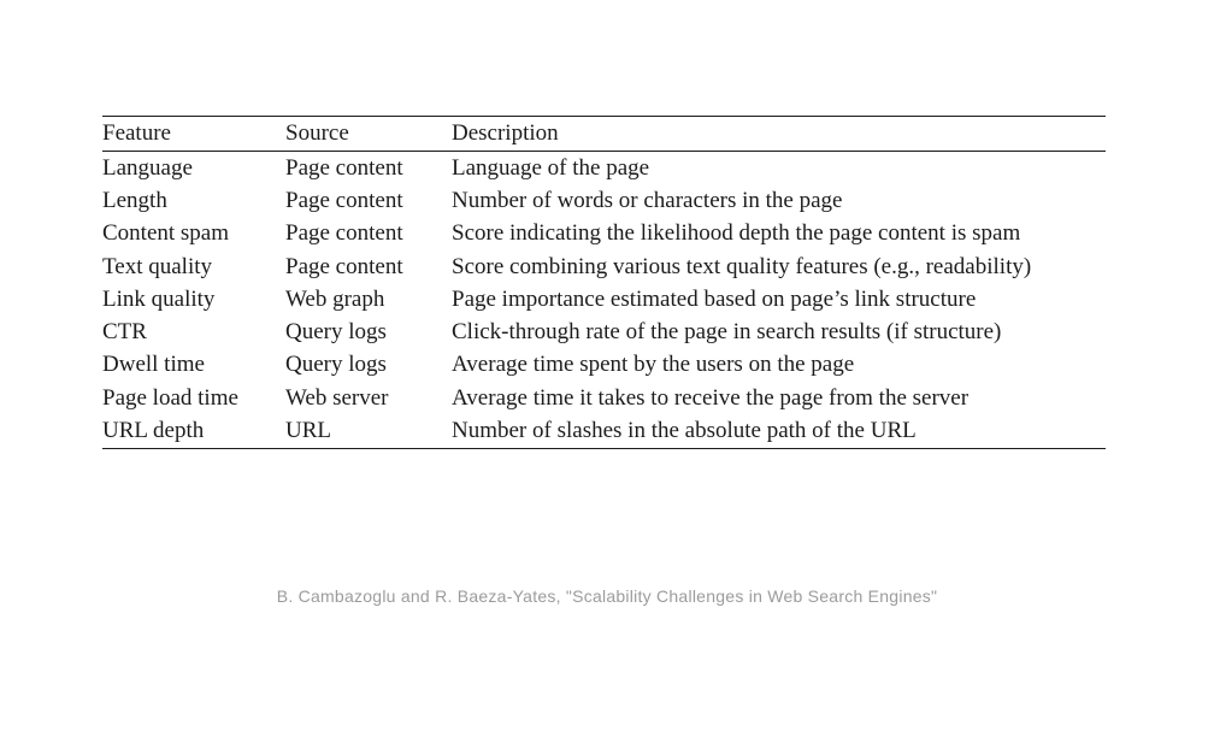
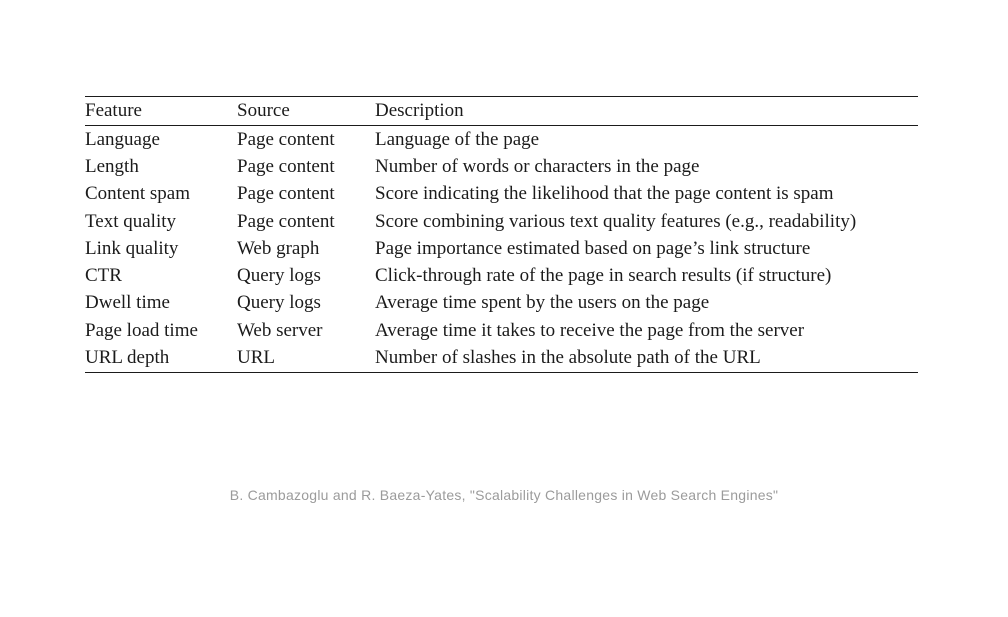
  Feature	Source	Description
  Language	Page content	Language of the page
  Length	Page content	Number of words or characters in the page
- Content spam	Page content	Score indicating the likelihood depth the page content is spam
+ Content spam	Page content	Score indicating the likelihood that the page content is spam
  Text quality	Page content	Score combining various text quality features (e.g., readability)
  Link quality	Web graph	Page importance estimated based on page’s link structure
  CTR	Query logs	Click-through rate of the page in search results (if structure)
  Dwell time	Query logs	Average time spent by the users on the page
  Page load time	Web server	Average time it takes to receive the page from the server
  URL depth	URL	Number of slashes in the absolute path of the URL
  B. Cambazoglu and R. Baeza-Yates, "Scalability Challenges in Web Search Engines"
